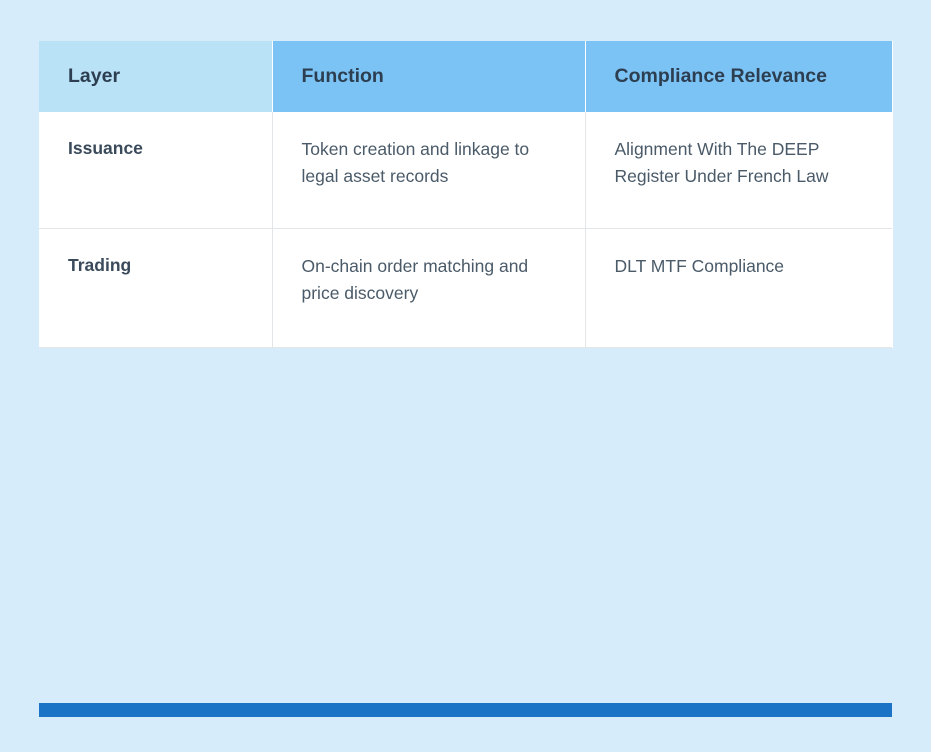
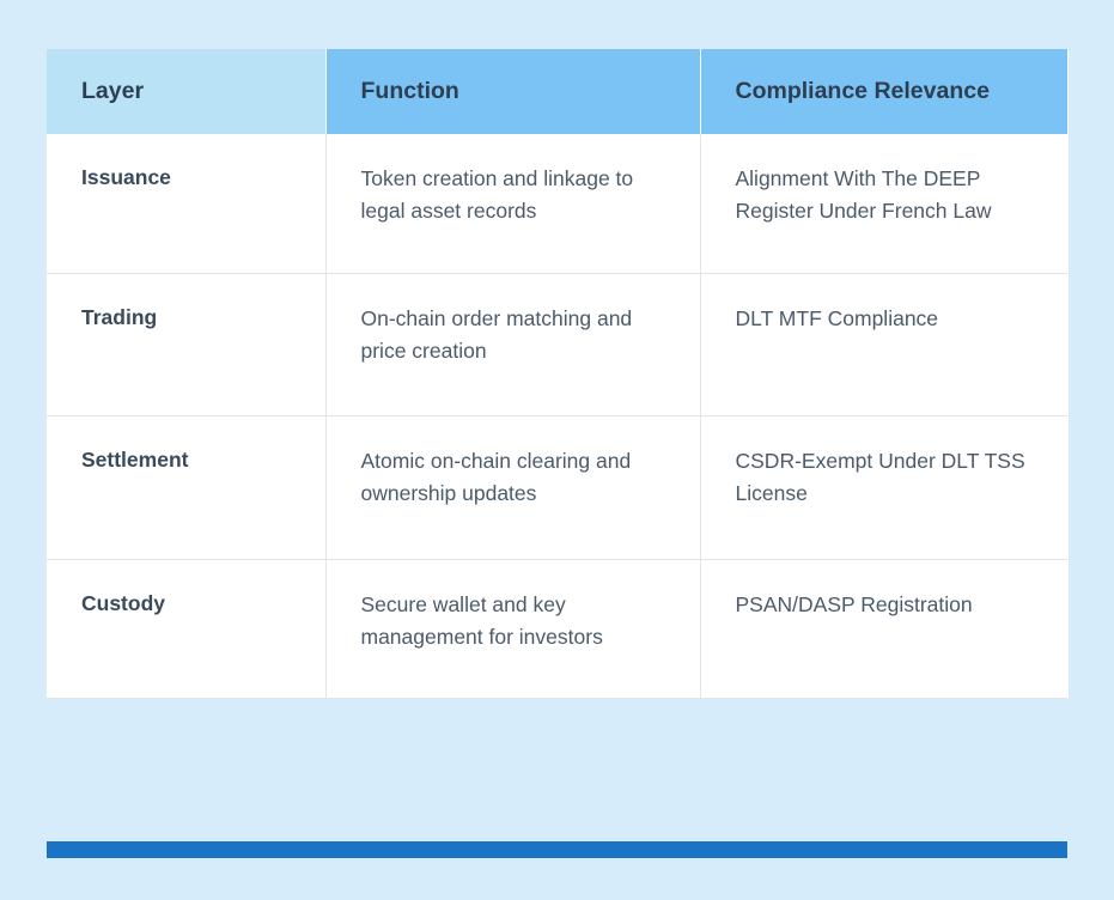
  Layer	Function	Compliance Relevance
  Issuance	Token creation and linkage to legal asset records	Alignment With The DEEP Register Under French Law
- Trading	On-chain order matching and price discovery	DLT MTF Compliance
+ Trading	On-chain order matching and price creation	DLT MTF Compliance
+ Settlement	Atomic on-chain clearing and ownership updates	CSDR-Exempt Under DLT TSS License
+ Custody	Secure wallet and key management for investors	PSAN/DASP Registration
